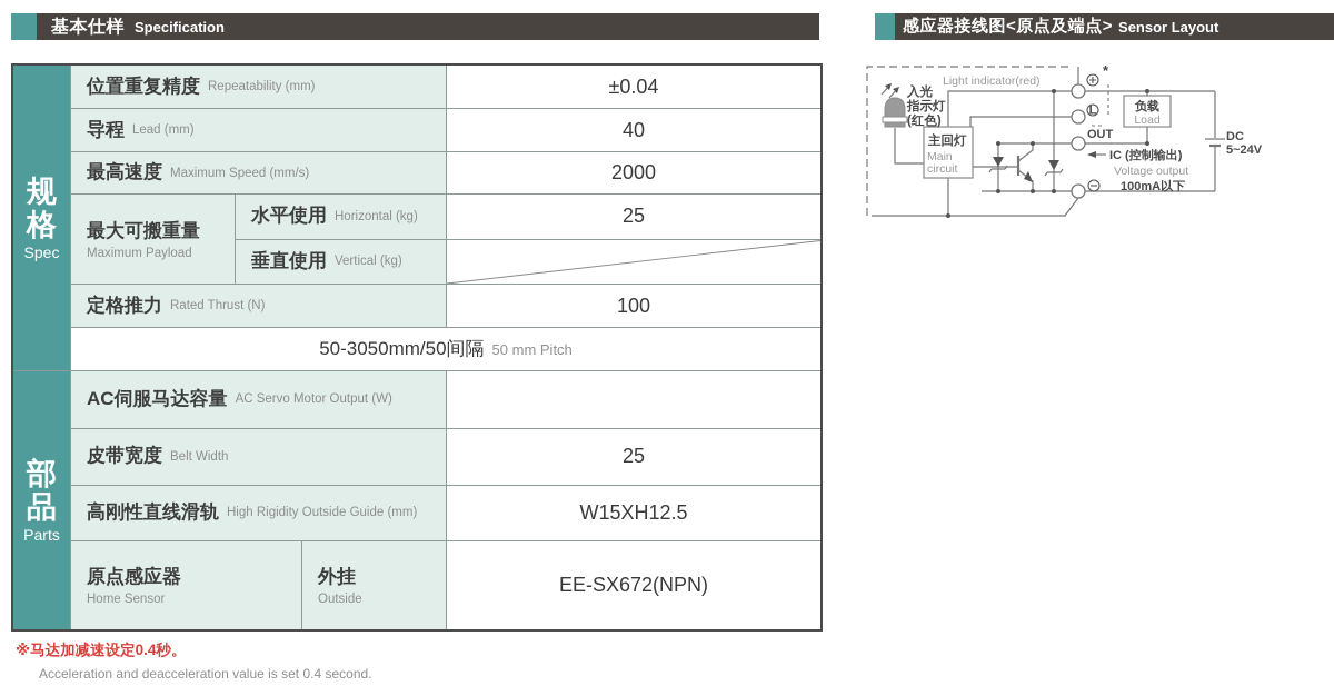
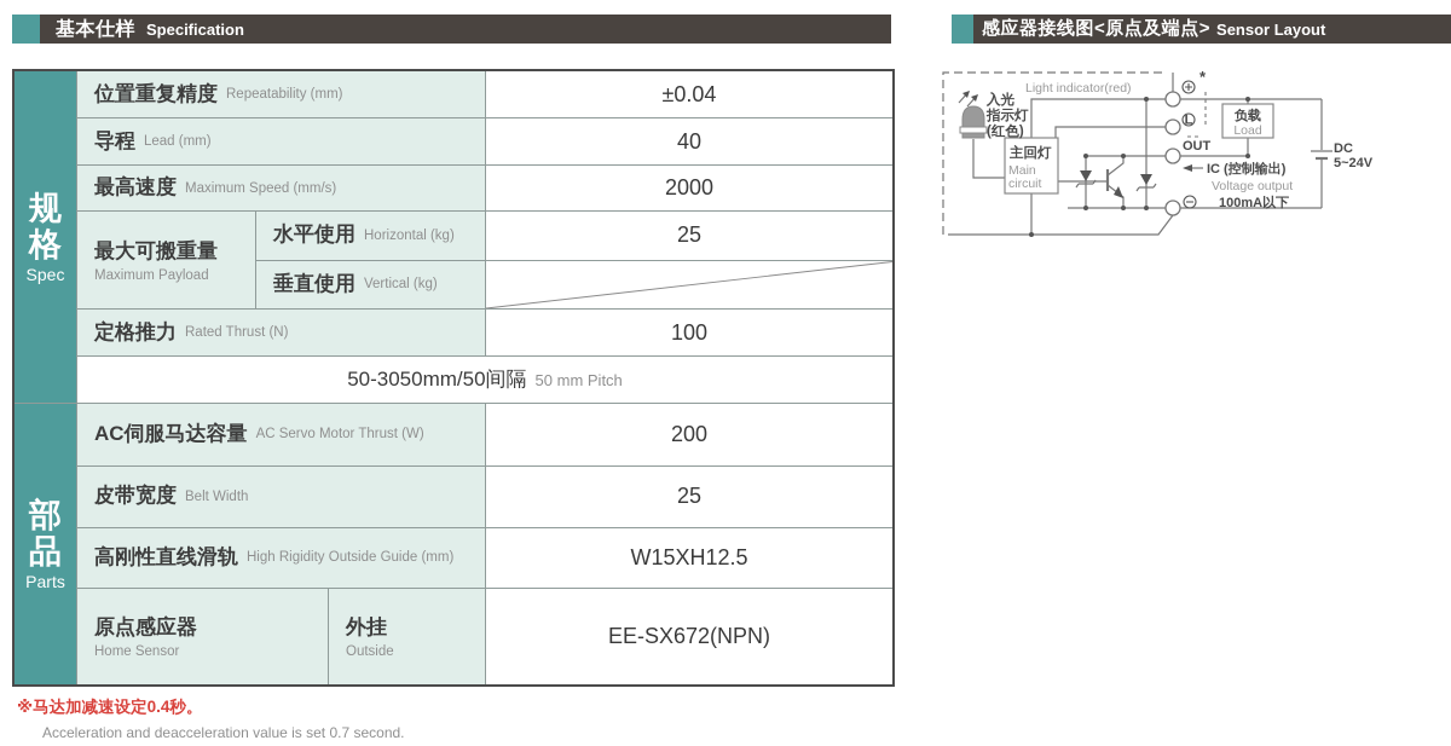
  基本仕样
  Specification
  感应器接线图<原点及端点>
  Sensor Layout
  规格
  Spec
  位置重复精度
  Repeatability (mm)
  ±0.04
  导程
  Lead (mm)
  40
  最高速度
  Maximum Speed (mm/s)
  2000
  最大可搬重量
  Maximum Payload
  水平使用
  Horizontal (kg)
  25
  垂直使用
  Vertical (kg)
  定格推力
  Rated Thrust (N)
  100
  50-3050mm/50间隔
  50 mm Pitch
  部品
  Parts
  AC伺服马达容量
- AC Servo Motor Output (W)
+ AC Servo Motor Thrust (W)
+ 200
  皮带宽度
  Belt Width
  25
  高刚性直线滑轨
  High Rigidity Outside Guide (mm)
  W15XH12.5
  原点感应器
  Home Sensor
  外挂
  Outside
  EE-SX672(NPN)
  ※马达加减速设定0.4秒。
- Acceleration and deacceleration value is set 0.4 second.
+ Acceleration and deacceleration value is set 0.7 second.
  主回灯
  Main
  circuit
  负载
  Load
  *
  L
  Light indicator(red)
  入光
  指示灯
  (红色)
  OUT
  IC (控制输出)
  Voltage output
  100mA以下
  DC
  5~24V
